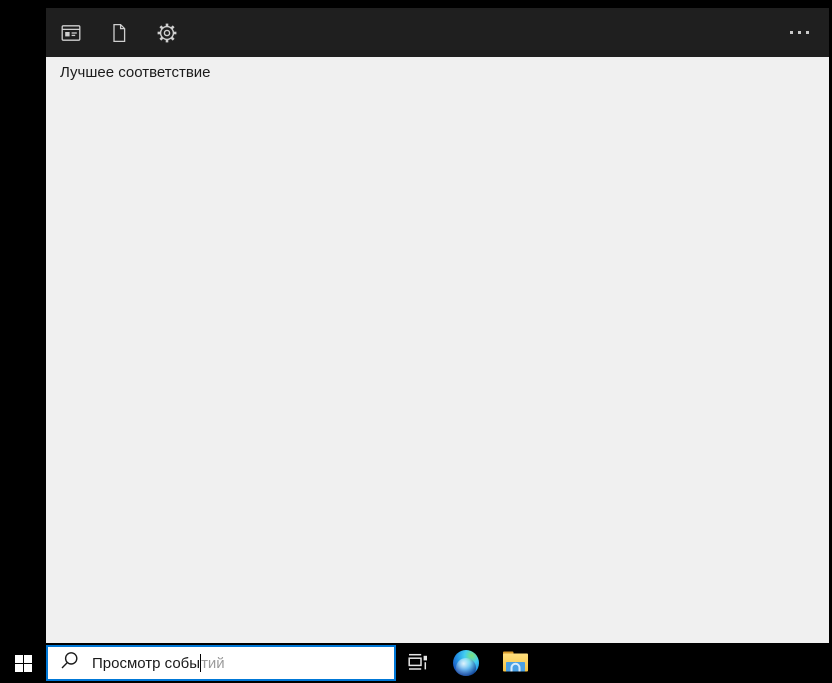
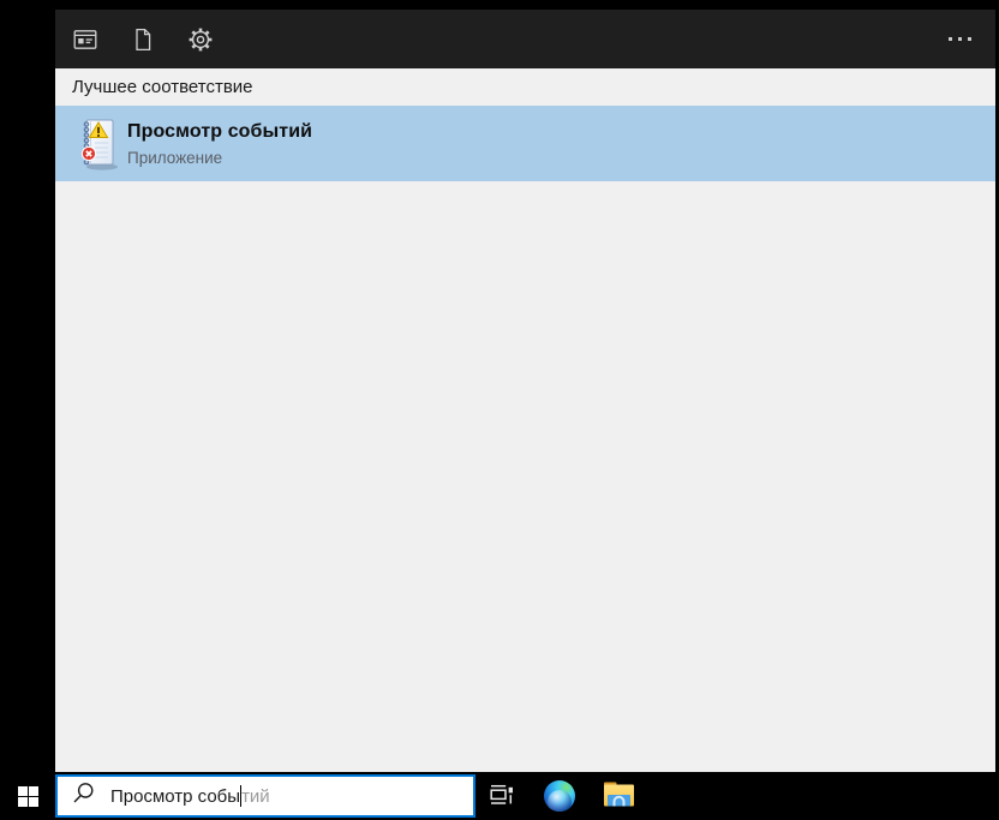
  Лучшее соответствие
+ Просмотр событий
+ Приложение
  Просмотр собы
  тий
